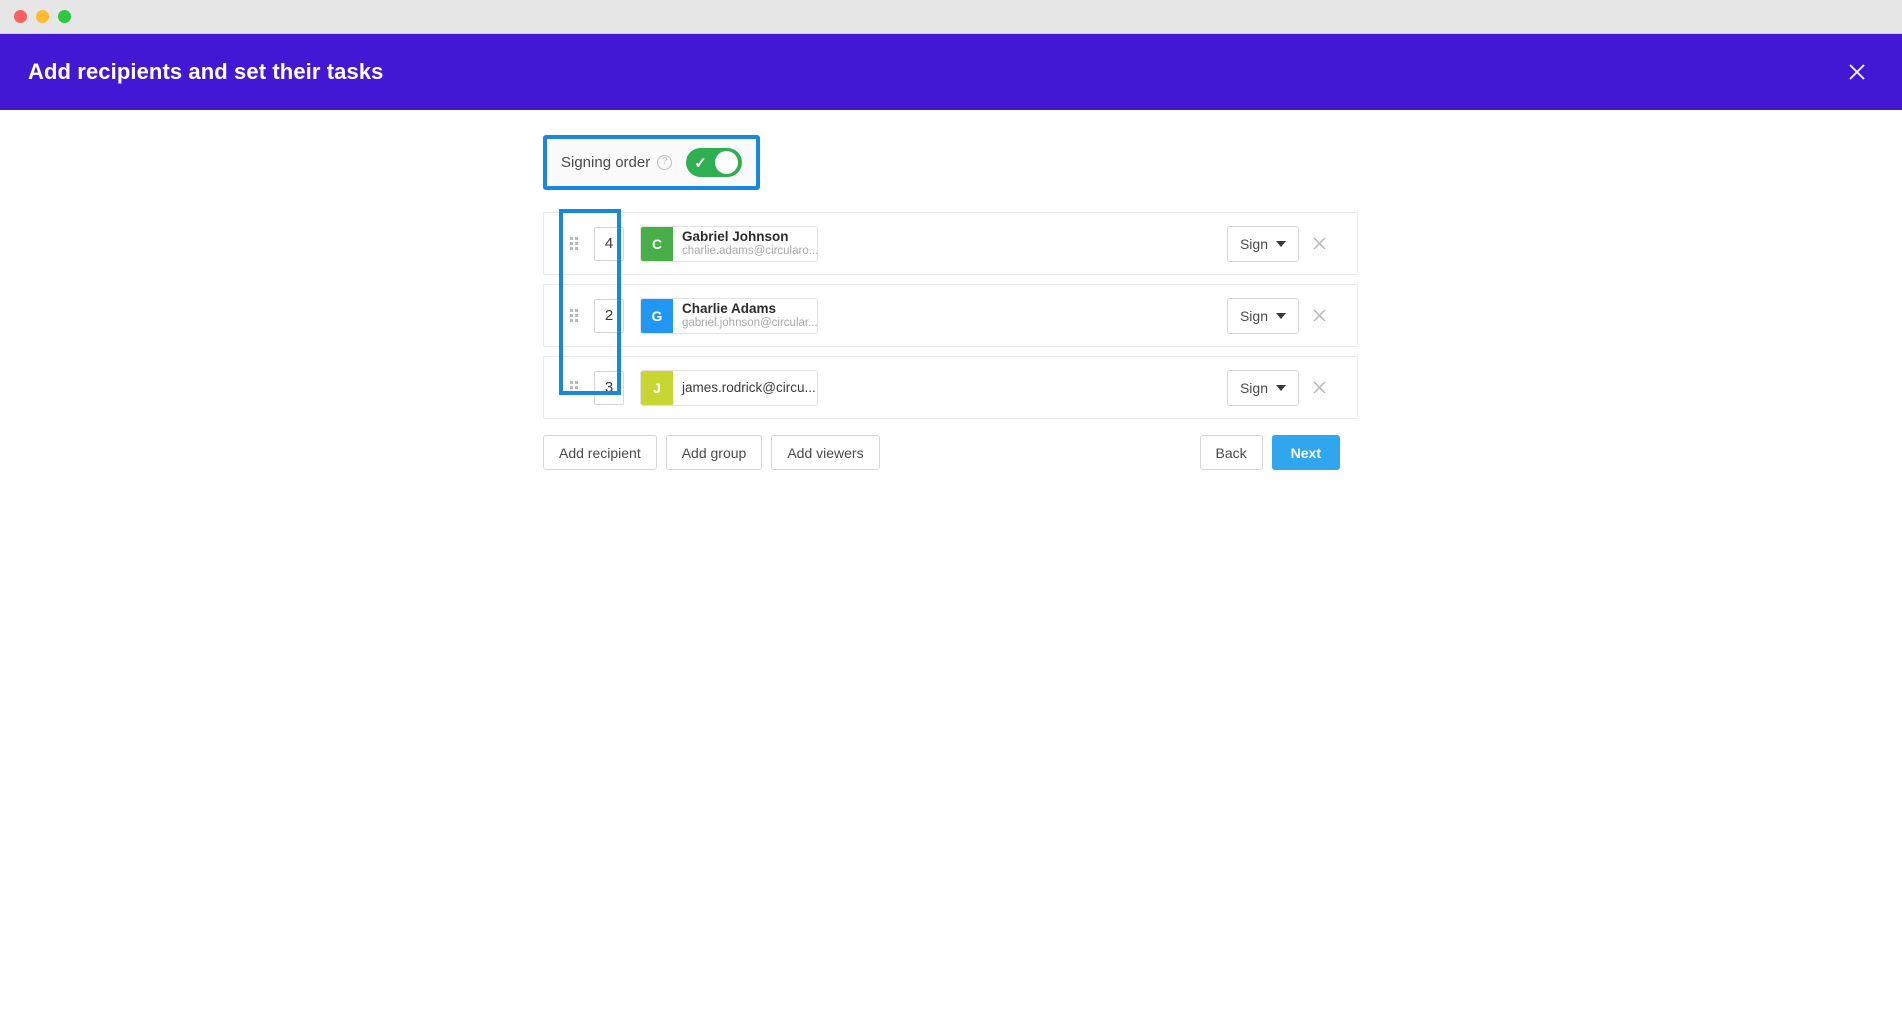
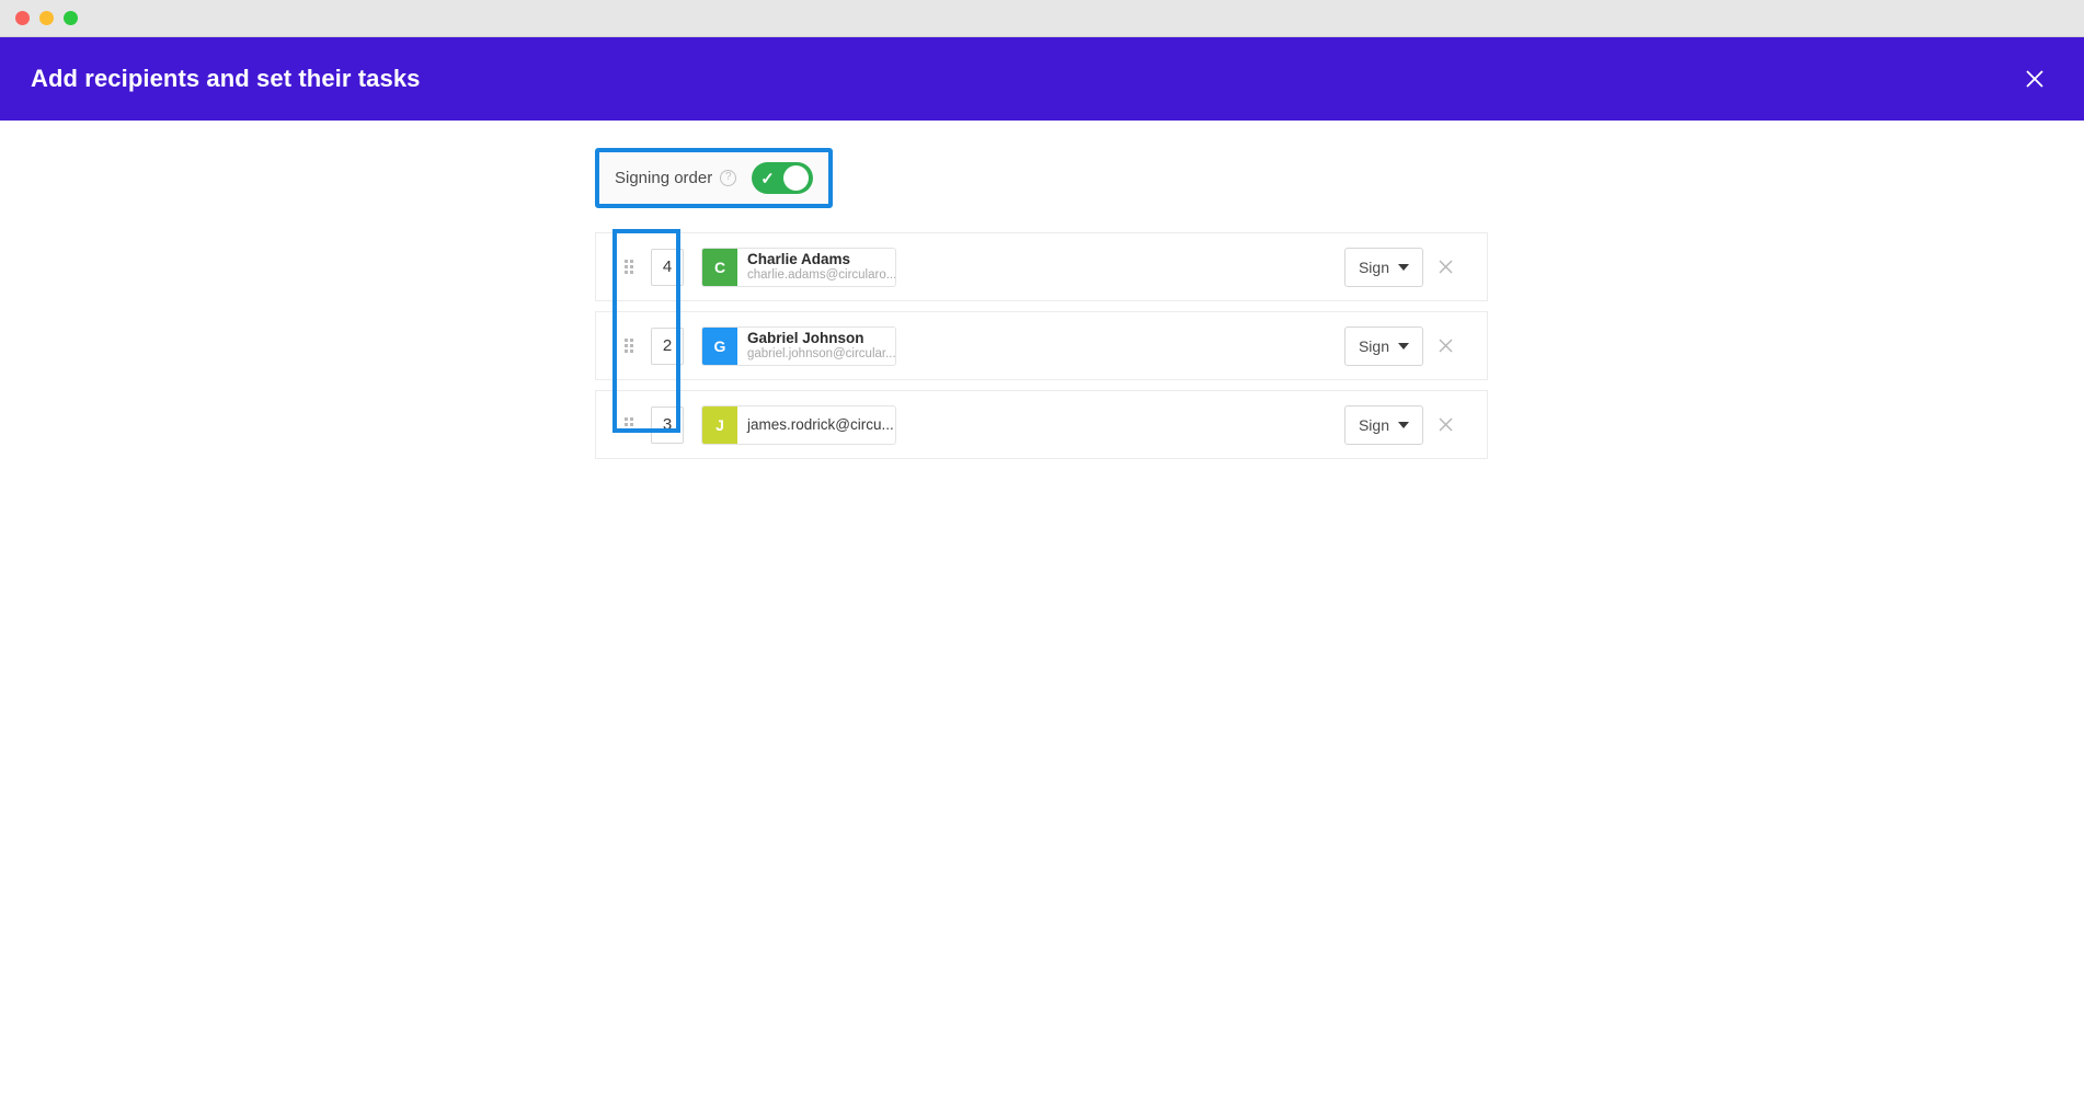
  Add recipients and set their tasks
  Signing order
  ?
  ✓
  4
  C
- Gabriel Johnson
+ Charlie Adams
  charlie.adams@circularo...
  Sign
  2
  G
- Charlie Adams
+ Gabriel Johnson
  gabriel.johnson@circular...
  Sign
  3
  J
  james.rodrick@circu...
  Sign
- Add recipient
- Add group
- Add viewers
- Back
- Next
